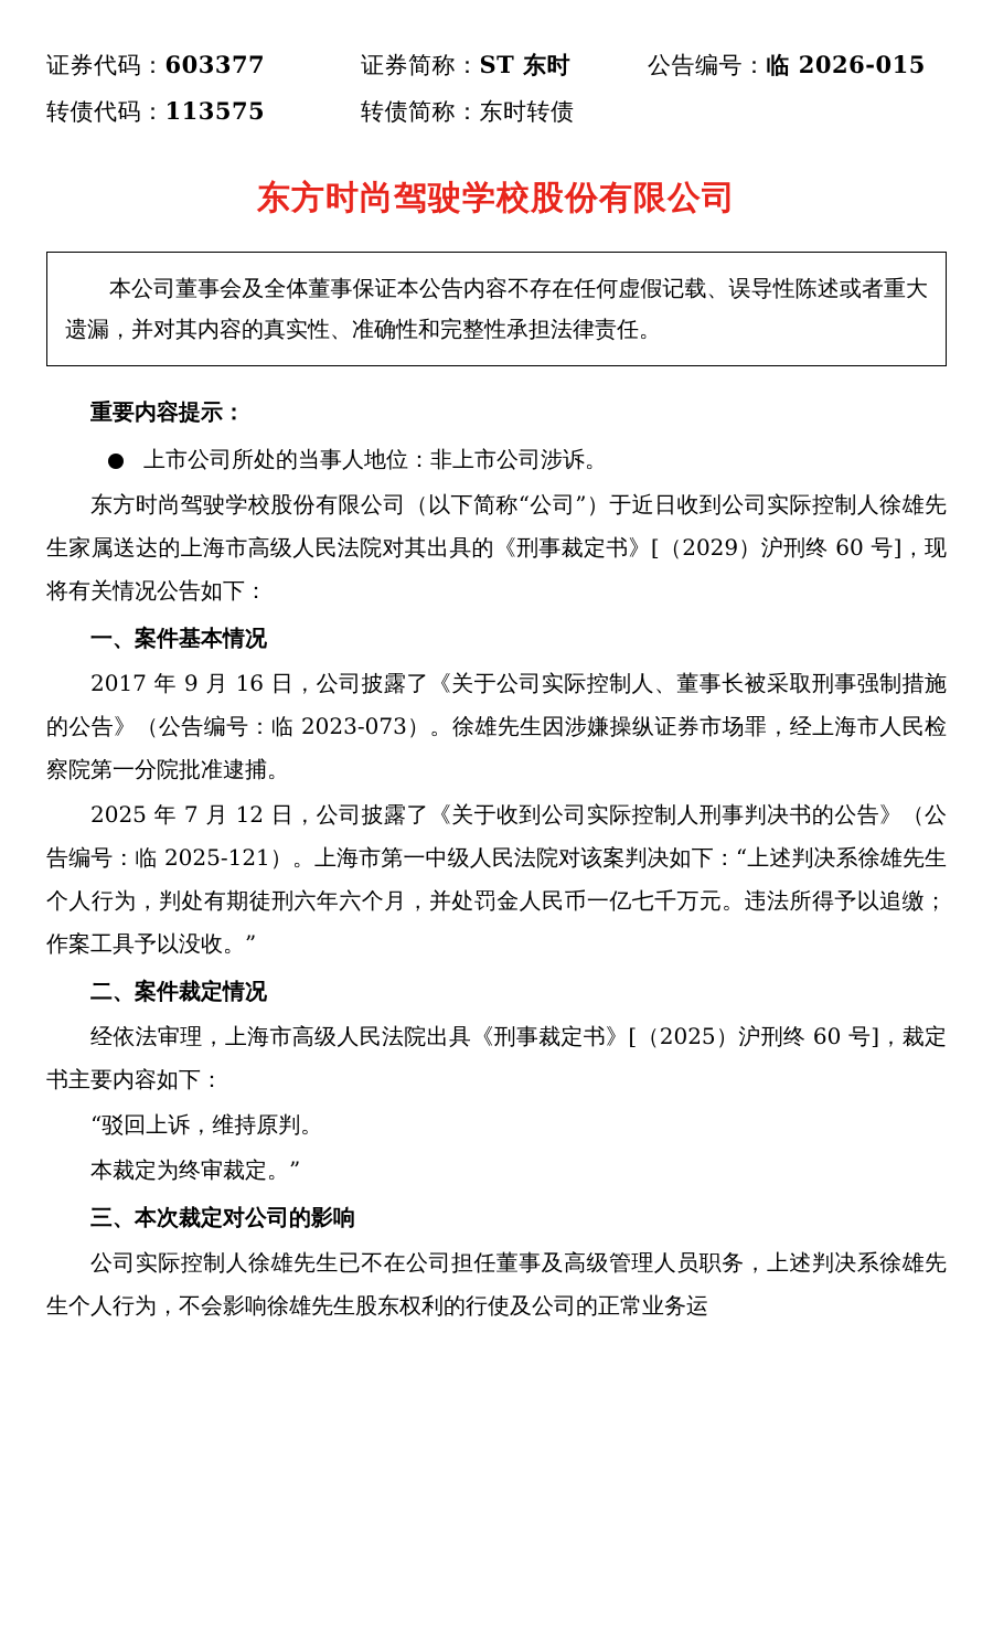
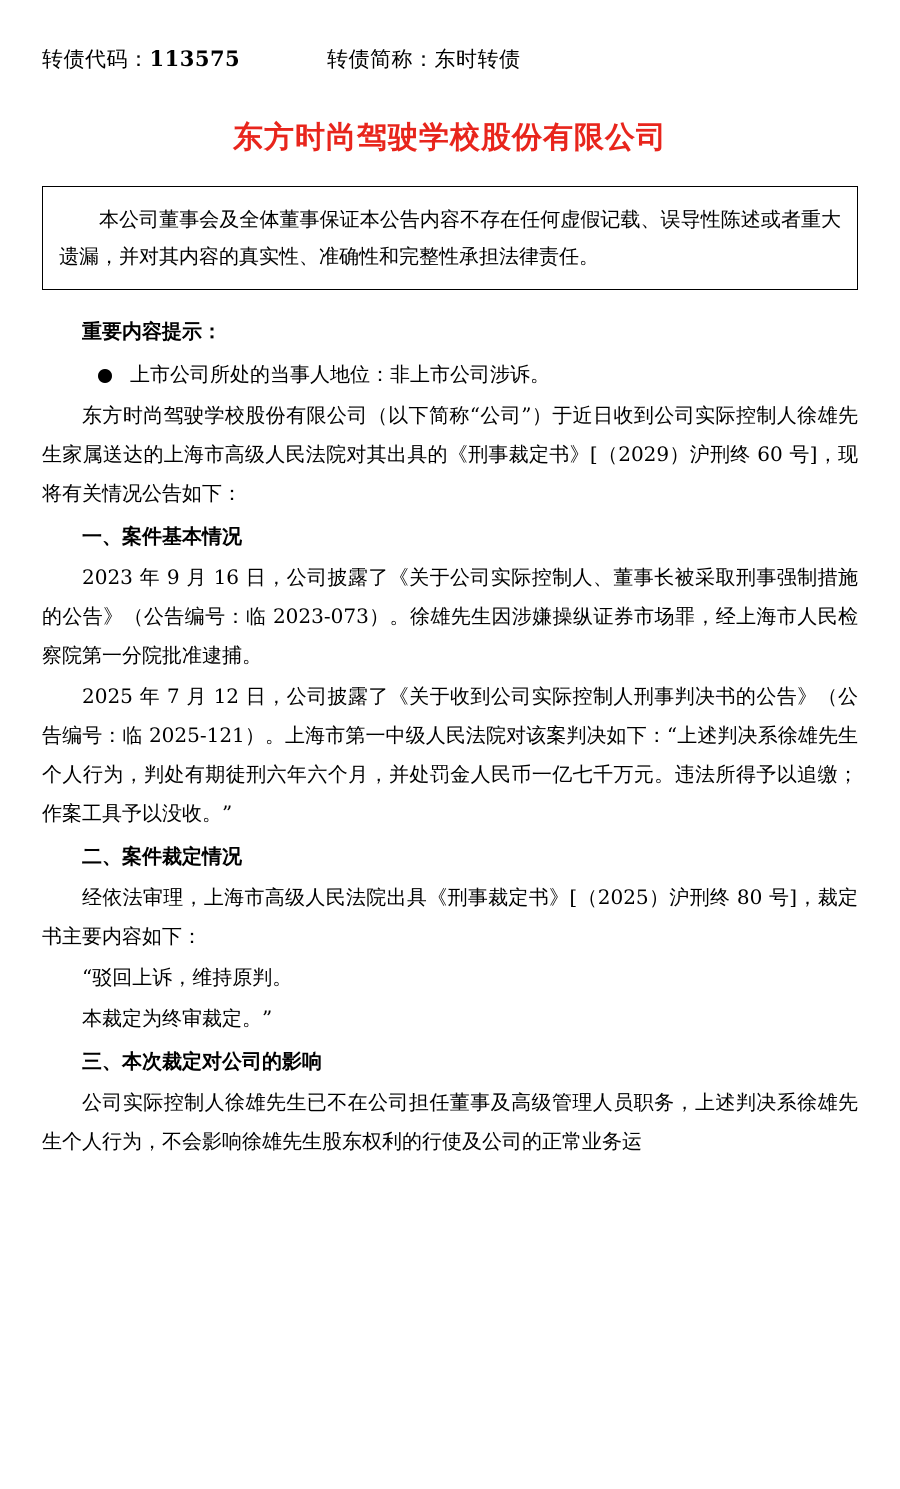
- 证券代码：603377
- 证券简称：ST 东时
- 公告编号：临 2026-015
  转债代码：113575
  转债简称：东时转债
  东方时尚驾驶学校股份有限公司
  本公司董事会及全体董事保证本公告内容不存在任何虚假记载、误导性陈述或者重大遗漏，并对其内容的真实性、准确性和完整性承担法律责任。
  重要内容提示：
  上市公司所处的当事人地位：非上市公司涉诉。
  东方时尚驾驶学校股份有限公司（以下简称“公司”）于近日收到公司实际控制人徐雄先生家属送达的上海市高级人民法院对其出具的《刑事裁定书》[（2029）沪刑终 60 号]，现将有关情况公告如下：
  一、案件基本情况
- 2017 年 9 月 16 日，公司披露了《关于公司实际控制人、董事长被采取刑事强制措施的公告》（公告编号：临 2023-073）。徐雄先生因涉嫌操纵证券市场罪，经上海市人民检察院第一分院批准逮捕。
+ 2023 年 9 月 16 日，公司披露了《关于公司实际控制人、董事长被采取刑事强制措施的公告》（公告编号：临 2023-073）。徐雄先生因涉嫌操纵证券市场罪，经上海市人民检察院第一分院批准逮捕。
  2025 年 7 月 12 日，公司披露了《关于收到公司实际控制人刑事判决书的公告》（公告编号：临 2025-121）。上海市第一中级人民法院对该案判决如下：“上述判决系徐雄先生个人行为，判处有期徒刑六年六个月，并处罚金人民币一亿七千万元。违法所得予以追缴；作案工具予以没收。”
  二、案件裁定情况
- 经依法审理，上海市高级人民法院出具《刑事裁定书》[（2025）沪刑终 60 号]，裁定书主要内容如下：
+ 经依法审理，上海市高级人民法院出具《刑事裁定书》[（2025）沪刑终 80 号]，裁定书主要内容如下：
  “驳回上诉，维持原判。
  本裁定为终审裁定。”
  三、本次裁定对公司的影响
  公司实际控制人徐雄先生已不在公司担任董事及高级管理人员职务，上述判决系徐雄先生个人行为，不会影响徐雄先生股东权利的行使及公司的正常业务运
